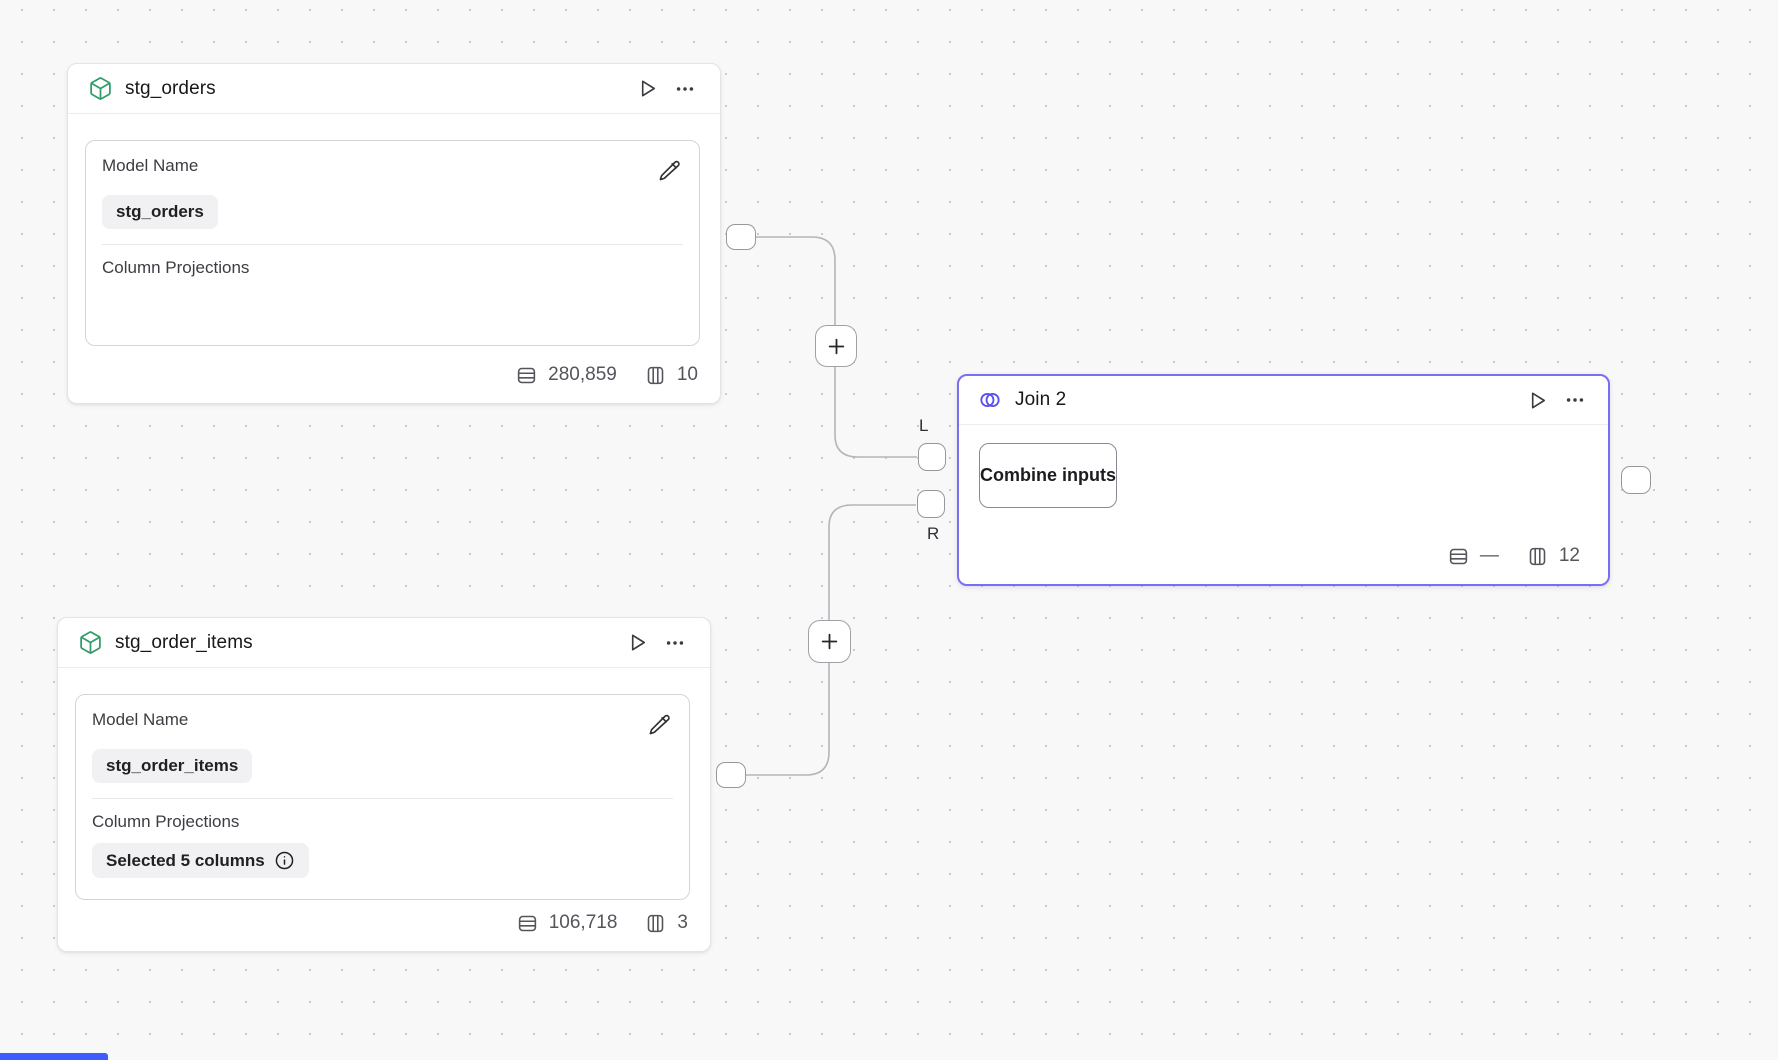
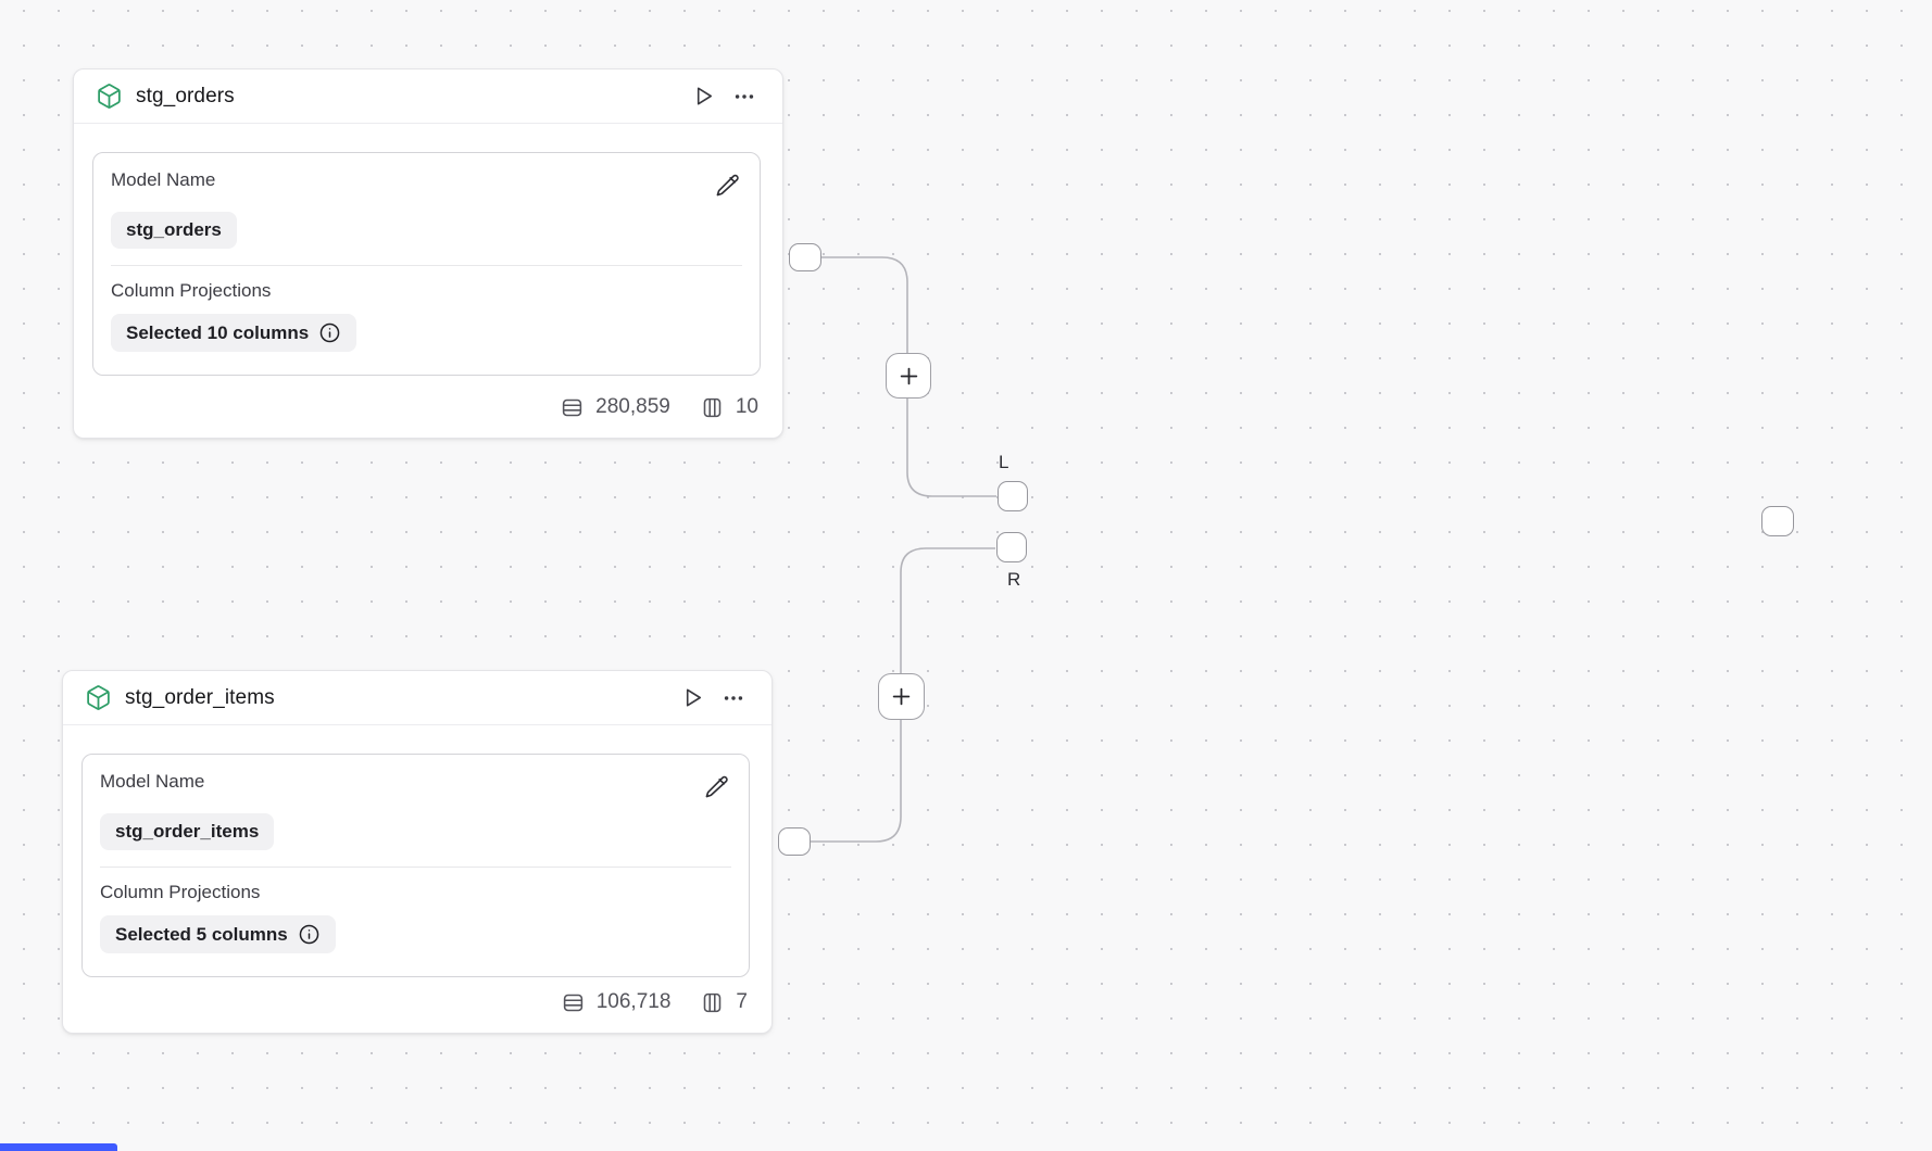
  stg_orders
  Model Name
  stg_orders
  Column Projections
+ Selected 10 columns
  280,859
  10
  stg_order_items
  Model Name
  stg_order_items
  Column Projections
  Selected 5 columns
  106,718
- 3
+ 7
- Join 2
- Combine inputs
- —
- 12
  L
  R
